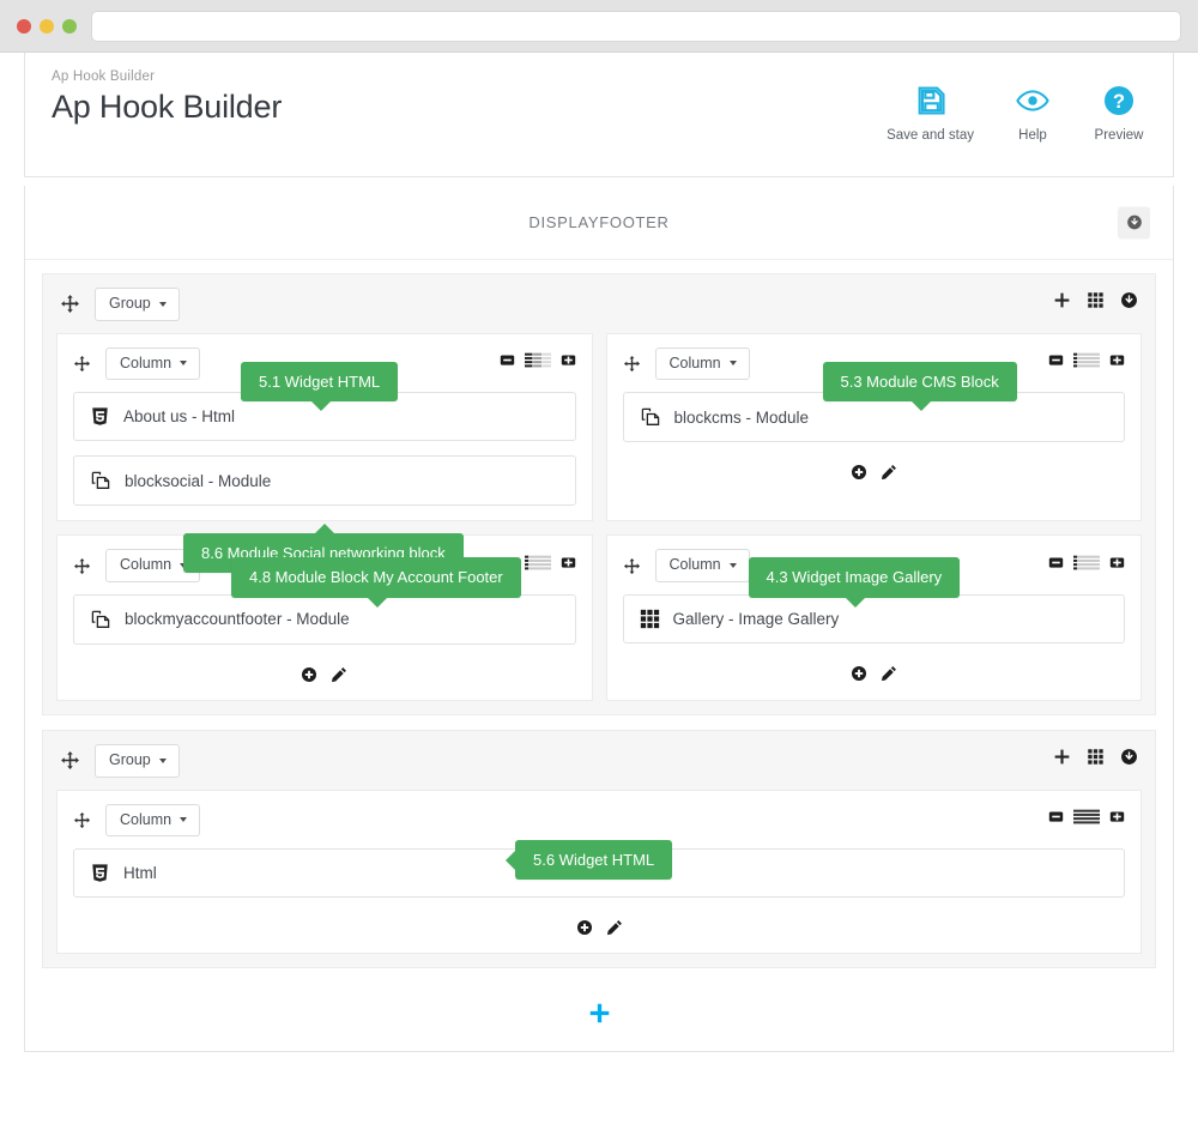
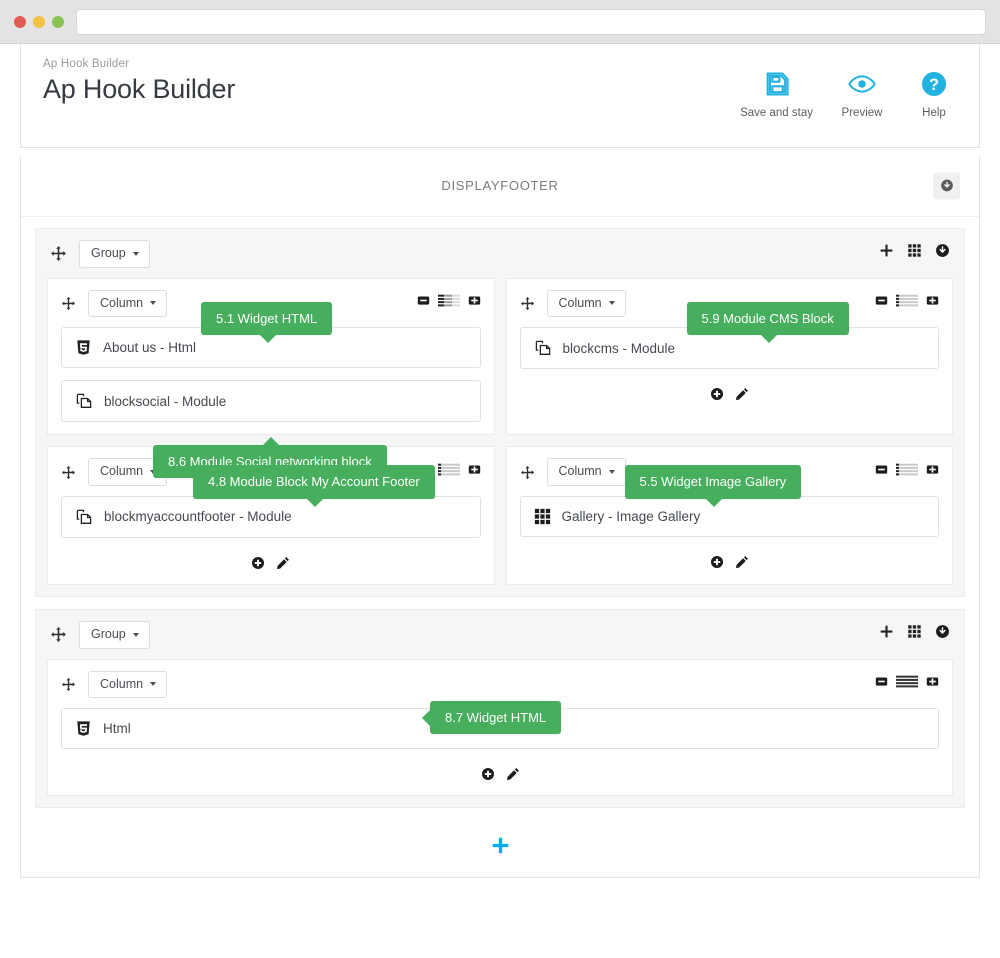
  Ap Hook Builder
  Ap Hook Builder
  Save and stay
- Help
+ Preview
  ?
- Preview
+ Help
  DISPLAYFOOTER
  Group
  Column
  About us - Html
  blocksocial - Module
  5.1 Widget HTML
  8.6 Module Social networking block
  Column
  blockcms - Module
- 5.3 Module CMS Block
+ 5.9 Module CMS Block
  Column
  blockmyaccountfooter - Module
  4.8 Module Block My Account Footer
  Column
  Gallery - Image Gallery
- 4.3 Widget Image Gallery
+ 5.5 Widget Image Gallery
  Group
  Column
  Html
- 5.6 Widget HTML
+ 8.7 Widget HTML
